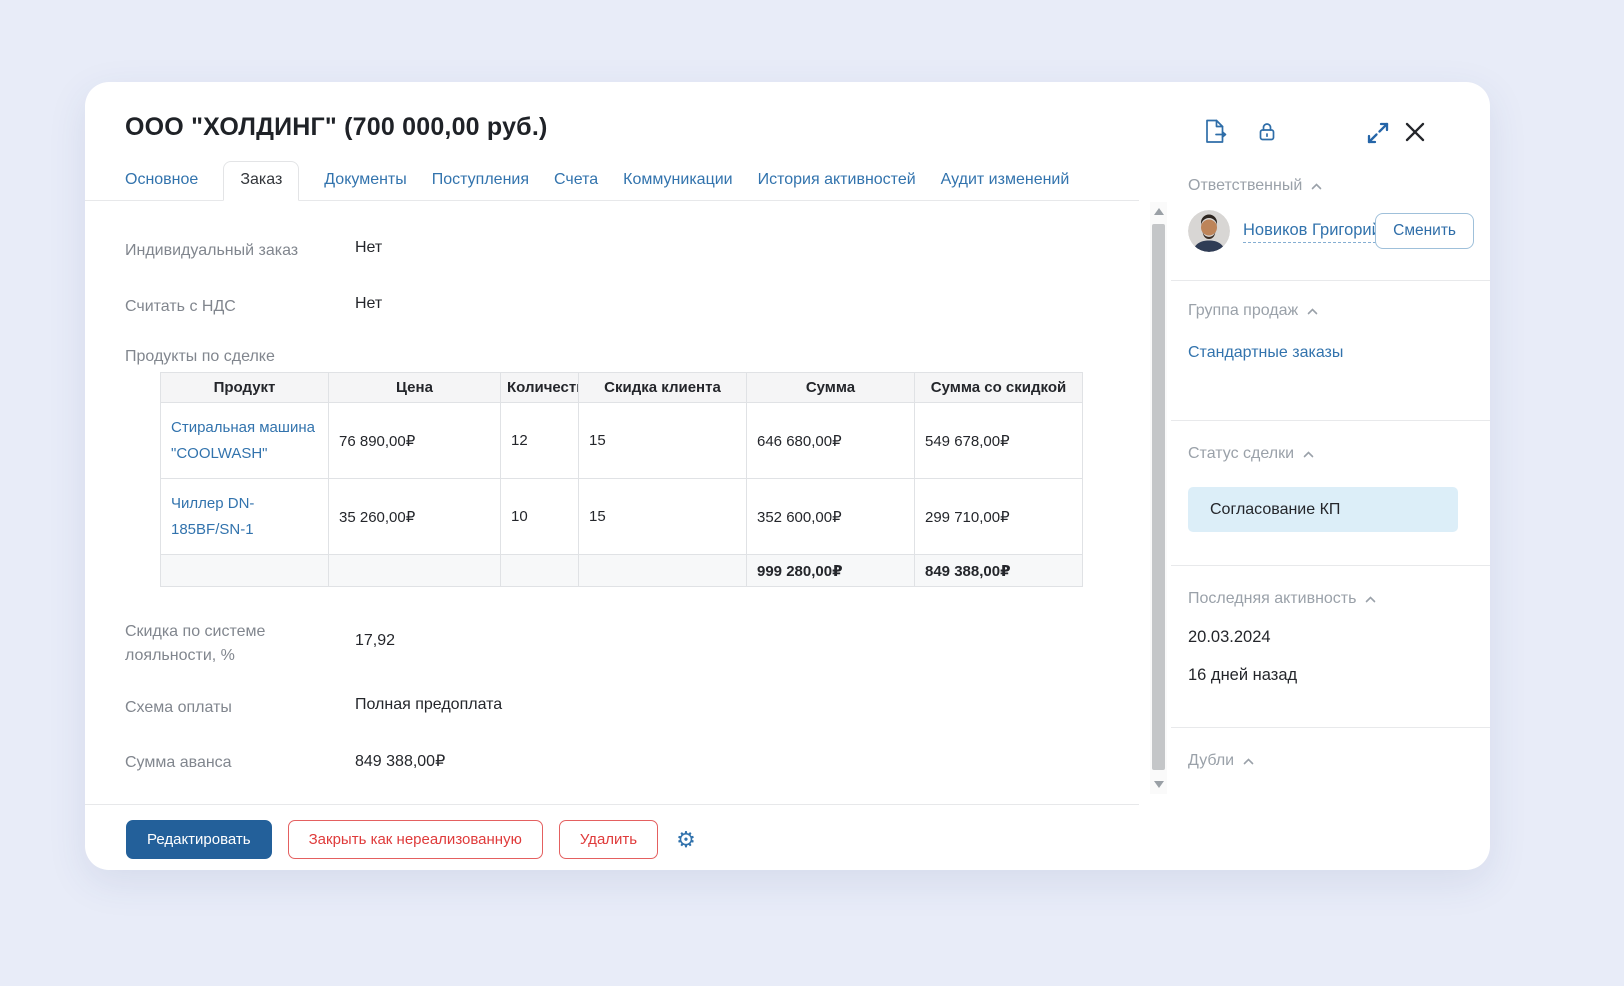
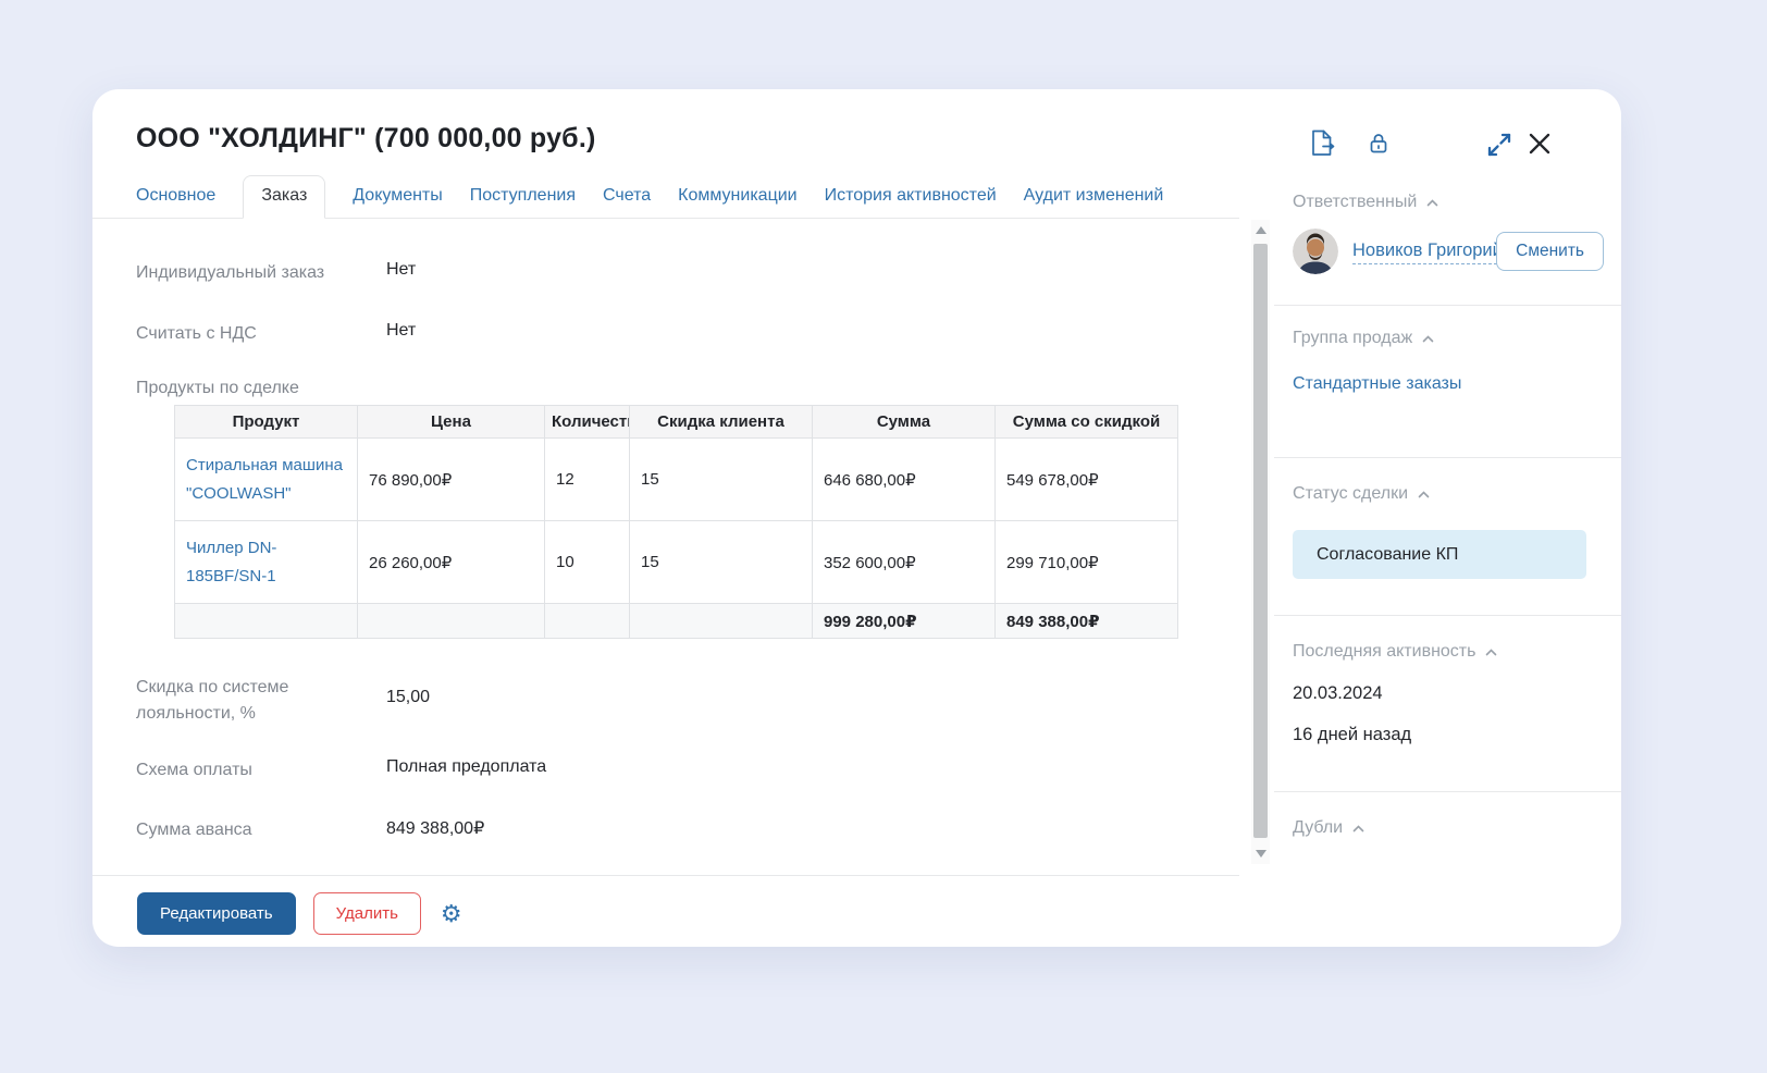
  ООО "ХОЛДИНГ" (700 000,00 руб.)
  Основное
  Заказ
  Документы
  Поступления
  Счета
  Коммуникации
  История активностей
  Аудит изменений
  Индивидуальный заказ
  Нет
  Считать с НДС
  Нет
  Продукты по сделке
  Продукт	Цена	Количест	Скидка клиента	Сумма	Сумма со скидкой
  Стиральная машина "COOLWASH"	76 890,00₽	12	15	646 680,00₽	549 678,00₽
- Чиллер DN-185BF/SN-1	35 260,00₽	10	15	352 600,00₽	299 710,00₽
+ Чиллер DN-185BF/SN-1	26 260,00₽	10	15	352 600,00₽	299 710,00₽
  				999 280,00₽	849 388,00₽
  Скидка по системе лояльности, %
- 17,92
+ 15,00
  Схема оплаты
  Полная предоплата
  Сумма аванса
  849 388,00₽
  Редактировать
- Закрыть как нереализованную
  Удалить
  ⚙
  Ответственный
  Новиков Григори
  Сменить
  Группа продаж
  Стандартные заказы
  Статус сделки
  Согласование КП
  Последняя активность
  20.03.2024
  16 дней назад
  Дубли
